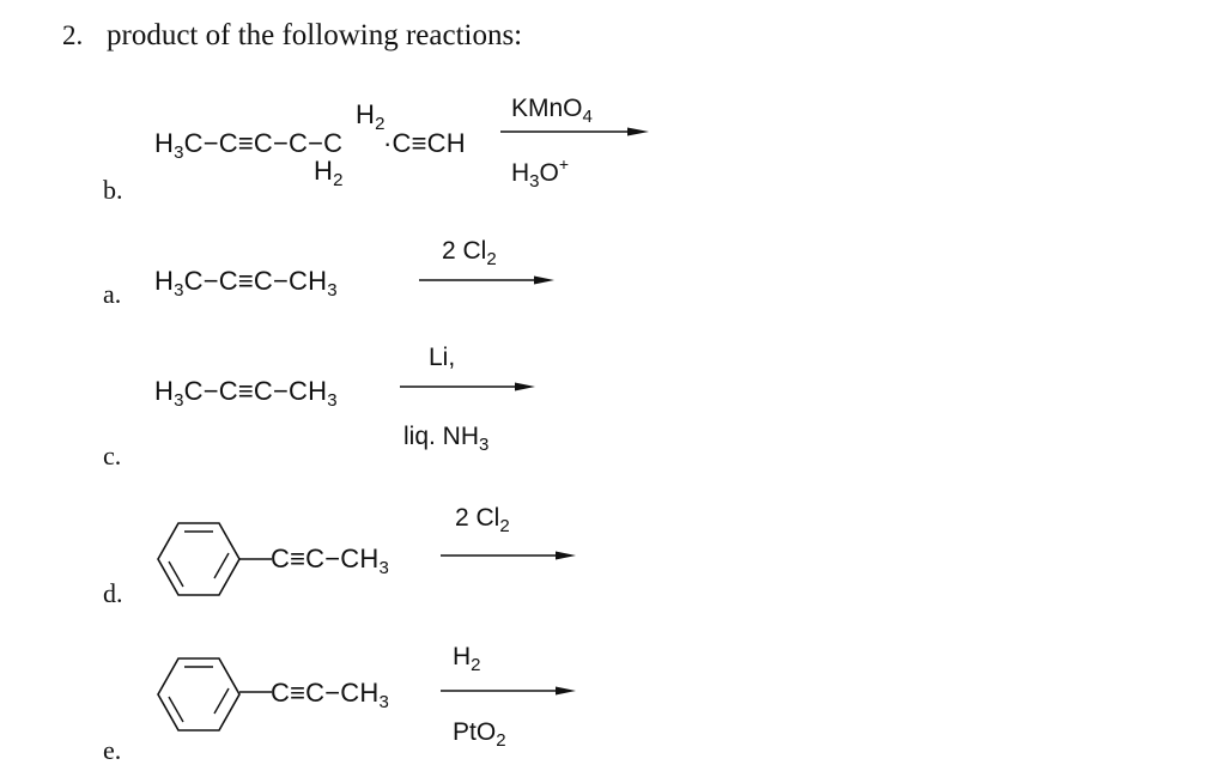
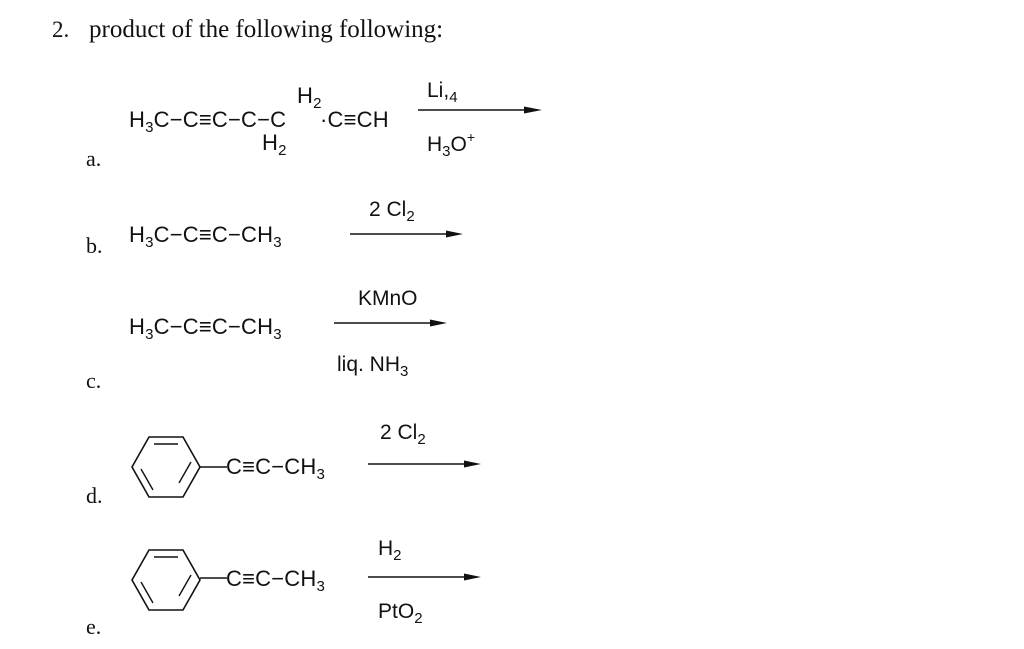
  2.
- product of the following reactions:
+ product of the following following:
- b.
+ a.
  H3C−C≡C−C−C
  ·C≡CH
  H2
  H2
- KMnO4
+ Li,4
  H3O+
- a.
+ b.
  H3C−C≡C−CH3
  2 Cl2
  c.
  H3C−C≡C−CH3
- Li,
+ KMnO
  liq. NH3
  d.
  C≡C−CH3
  2 Cl2
  e.
  C≡C−CH3
  H2
  PtO2
